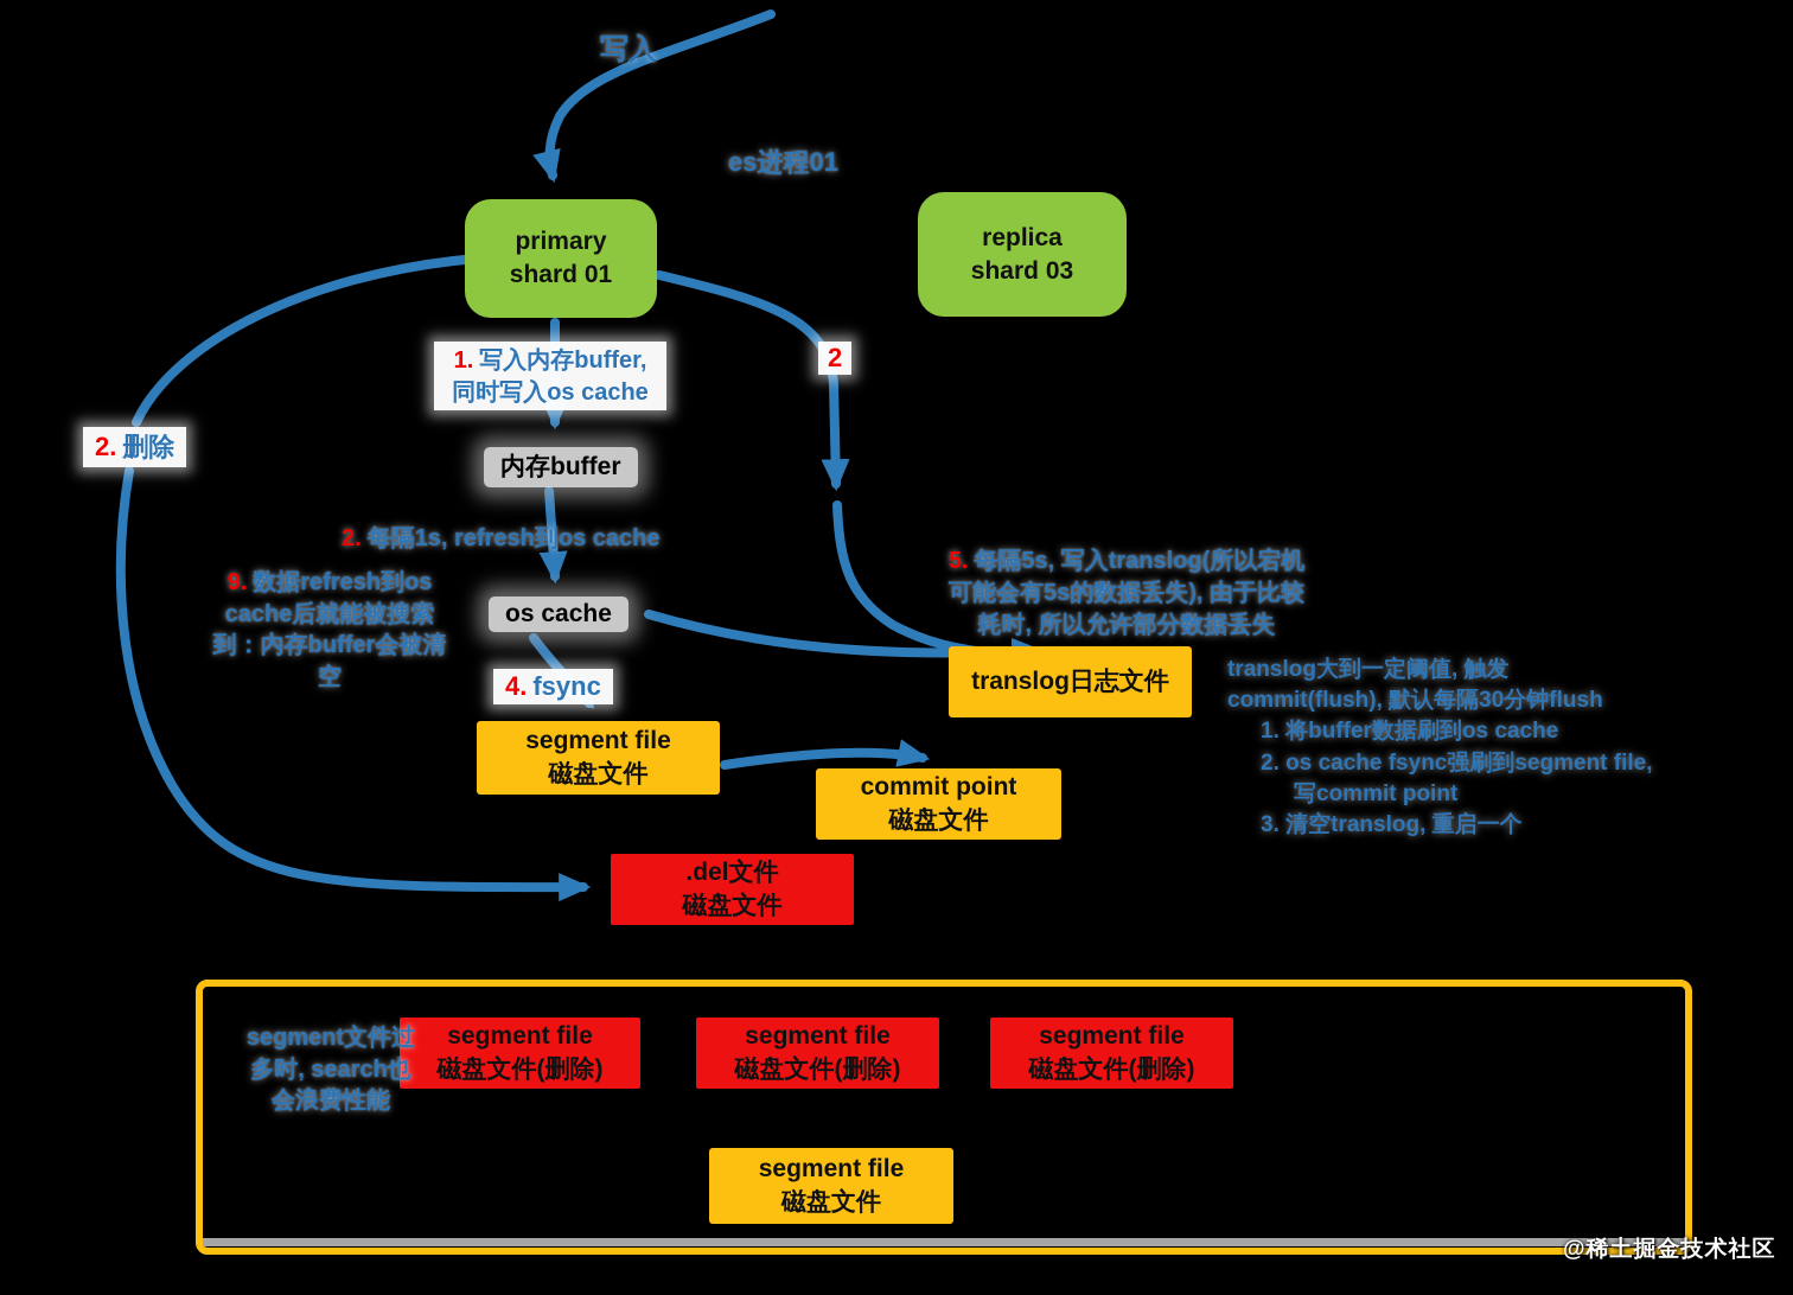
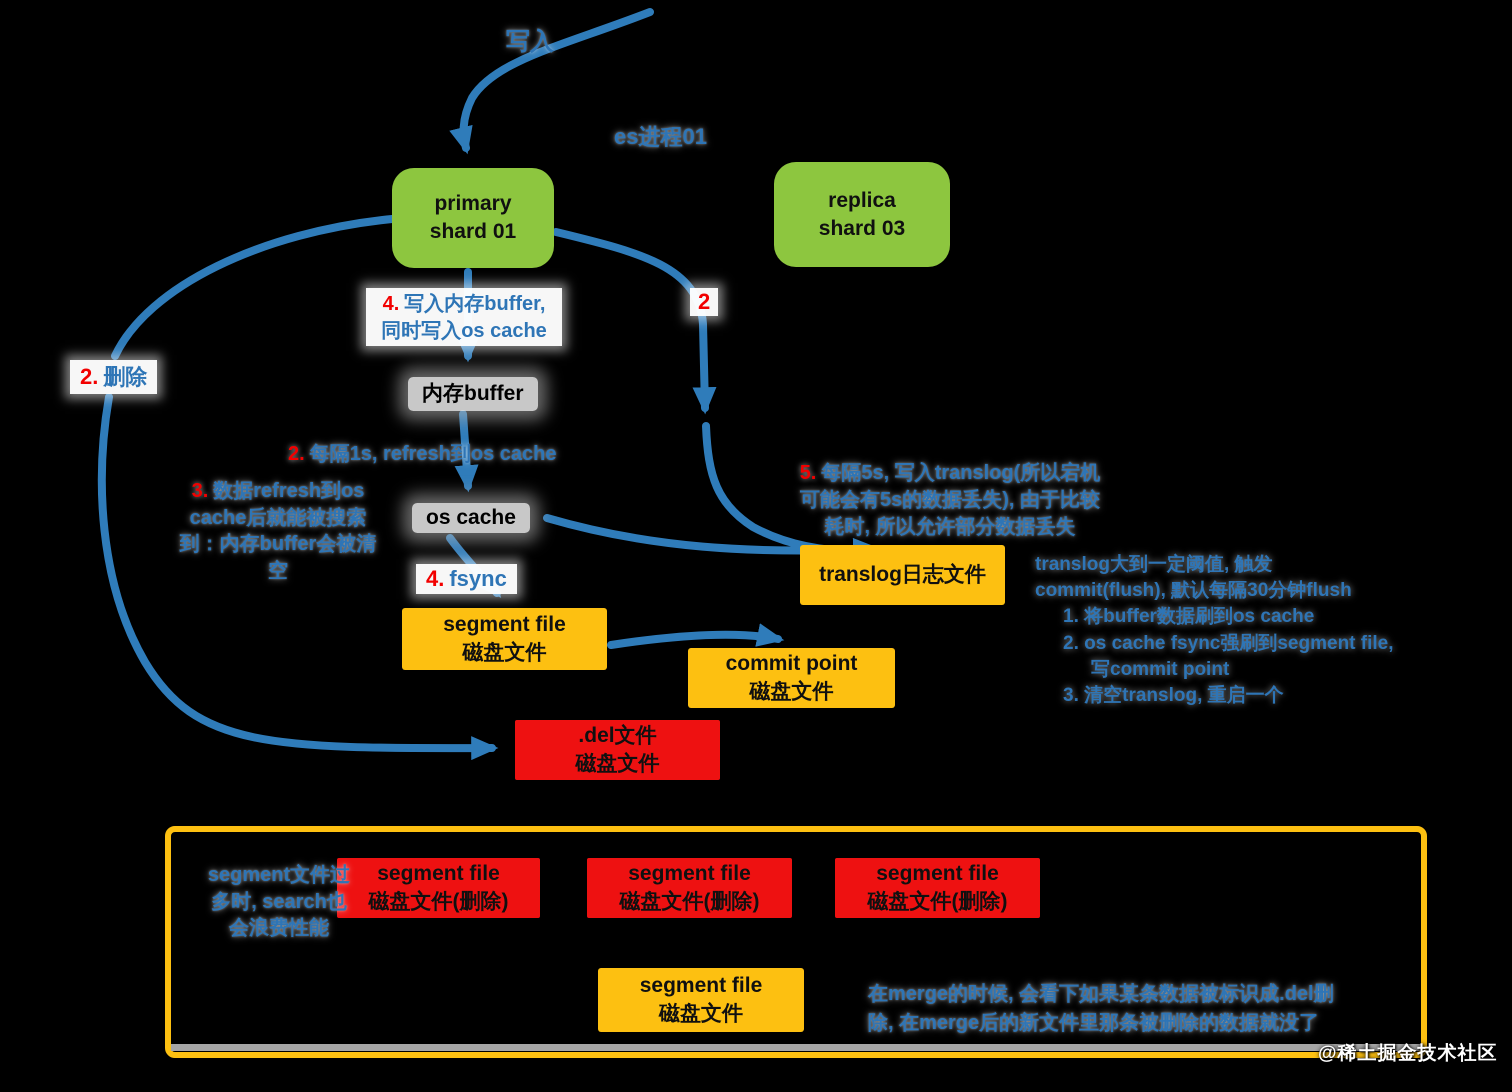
  写入
  es进程01
  primary
  shard 01
  replica
  shard 03
- 1. 写入内存buffer,
+ 4. 写入内存buffer,
  同时写入os cache
  内存buffer
  2. 每隔1s, refresh到os cache
- 9. 数据refresh到os
+ 3. 数据refresh到os
  cache后就能被搜索
  到：内存buffer会被清
  空
  os cache
  4. fsync
  segment file
  磁盘文件
  commit point
  磁盘文件
  translog日志文件
  5. 每隔5s, 写入translog(所以宕机
  可能会有5s的数据丢失), 由于比较
  耗时, 所以允许部分数据丢失
  translog大到一定阈值, 触发
  commit(flush), 默认每隔30分钟flush
  1. 将buffer数据刷到os cache
  2. os cache fsync强刷到segment file,
  写commit point
  3. 清空translog, 重启一个
  2. 删除
  2
  .del文件
  磁盘文件
  segment文件过
  多时, search也
  会浪费性能
  segment file
  磁盘文件(删除)
  segment file
  磁盘文件(删除)
  segment file
  磁盘文件(删除)
  segment file
  磁盘文件
+ 在merge的时候, 会看下如果某条数据被标识成.del删
+ 除, 在merge后的新文件里那条被删除的数据就没了
  @稀土掘金技术社区
